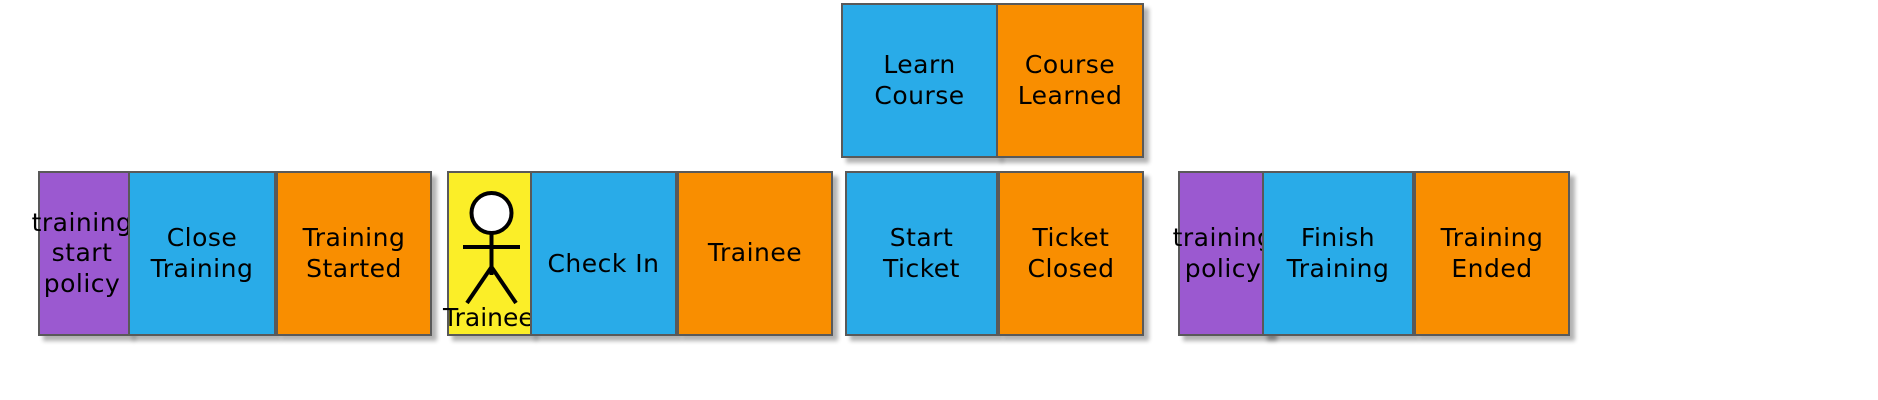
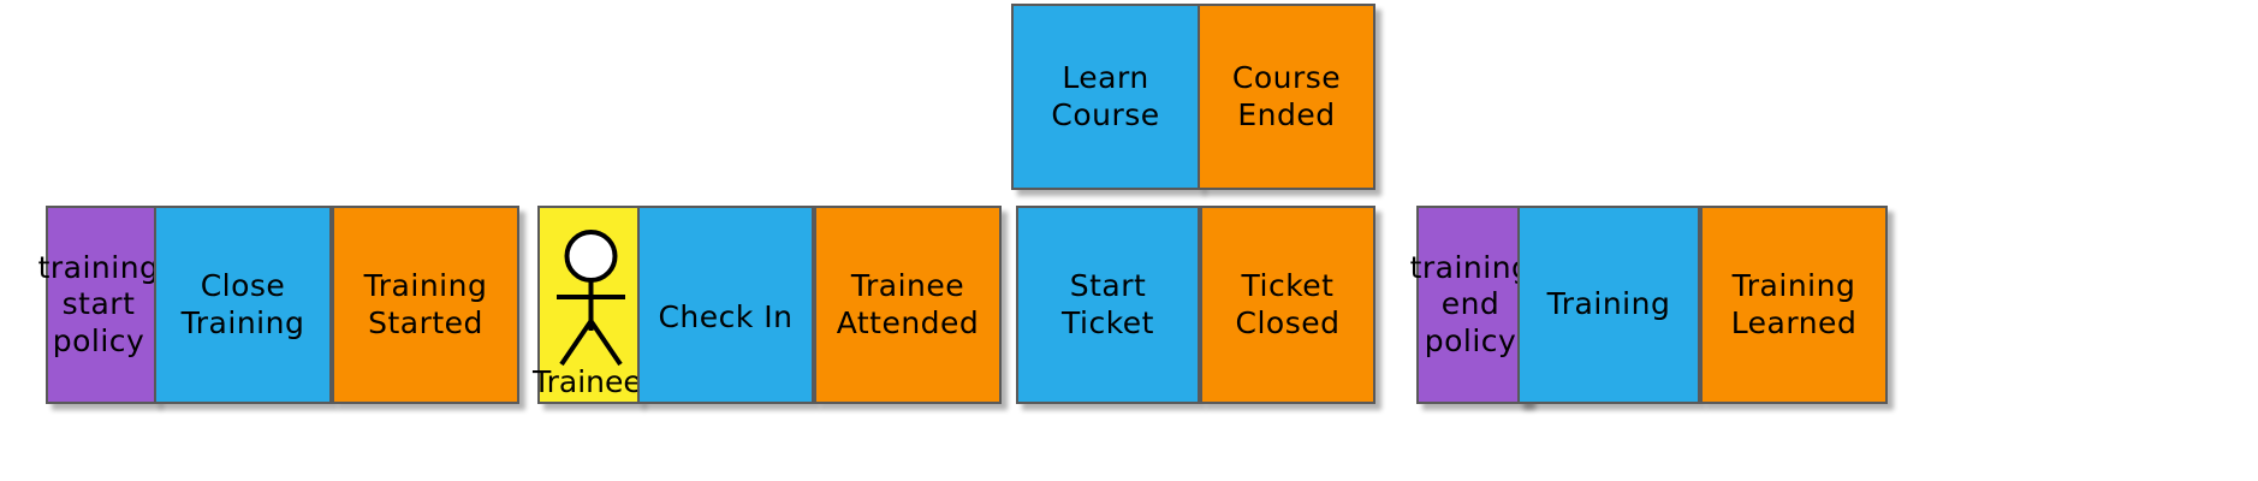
  Learn
  Course
  Course
- Learned
+ Ended
  training
  start
  policy
  Close
  Training
  Training
  Started
  Trainee
  Check In
  Trainee
+ Attended
  Start
  Ticket
  Ticket
  Closed
  trainin
+ end
  policy
- Finish
  Training
  Training
- Ended
+ Learned
